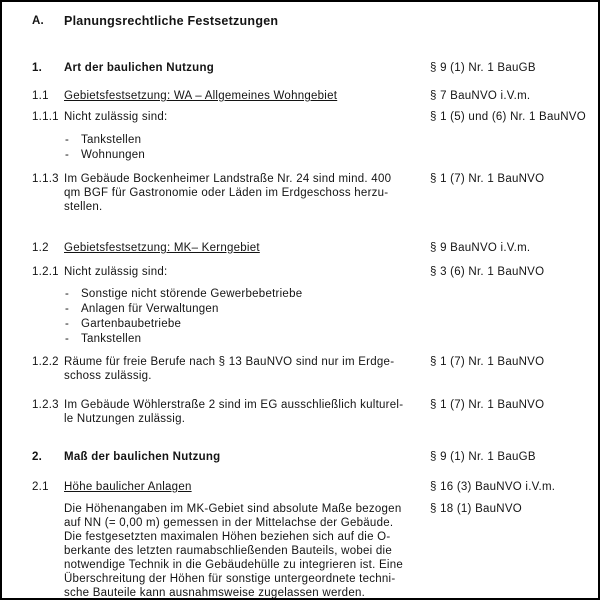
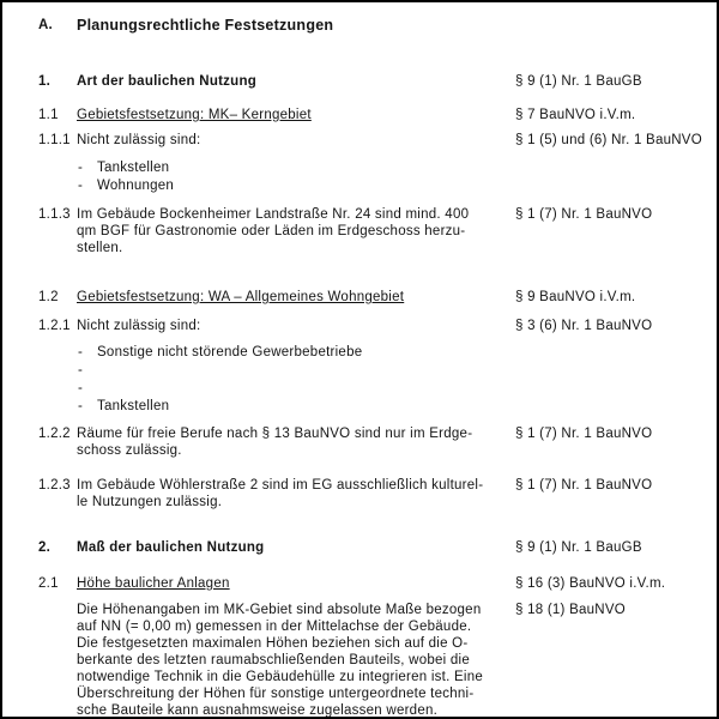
  A.
  Planungsrechtliche Festsetzungen
  1.
  Art der baulichen Nutzung
  § 9 (1) Nr. 1 BauGB
  1.1
- Gebietsfestsetzung: WA – Allgemeines Wohngebiet
+ Gebietsfestsetzung: MK– Kerngebiet
  § 7 BauNVO i.V.m.
  1.1.1
  Nicht zulässig sind:
  § 1 (5) und (6) Nr. 1 BauNVO
  -
  Tankstellen
  -
  Wohnungen
  1.1.3
  Im Gebäude Bockenheimer Landstraße Nr. 24 sind mind. 400
  qm BGF für Gastronomie oder Läden im Erdgeschoss herzu-
  stellen.
  § 1 (7) Nr. 1 BauNVO
  1.2
- Gebietsfestsetzung: MK– Kerngebiet
+ Gebietsfestsetzung: WA – Allgemeines Wohngebiet
  § 9 BauNVO i.V.m.
  1.2.1
  Nicht zulässig sind:
  § 3 (6) Nr. 1 BauNVO
  -
  Sonstige nicht störende Gewerbebetriebe
  -
- Anlagen für Verwaltungen
  -
- Gartenbaubetriebe
  -
  Tankstellen
  1.2.2
  Räume für freie Berufe nach § 13 BauNVO sind nur im Erdge-
  schoss zulässig.
  § 1 (7) Nr. 1 BauNVO
  1.2.3
  Im Gebäude Wöhlerstraße 2 sind im EG ausschließlich kulturel-
  le Nutzungen zulässig.
  § 1 (7) Nr. 1 BauNVO
  2.
  Maß der baulichen Nutzung
  § 9 (1) Nr. 1 BauGB
  2.1
  Höhe baulicher Anlagen
  § 16 (3) BauNVO i.V.m.
  Die Höhenangaben im MK-Gebiet sind absolute Maße bezogen
  auf NN (= 0,00 m) gemessen in der Mittelachse der Gebäude.
  Die festgesetzten maximalen Höhen beziehen sich auf die O-
  berkante des letzten raumabschließenden Bauteils, wobei die
  notwendige Technik in die Gebäudehülle zu integrieren ist. Eine
  Überschreitung der Höhen für sonstige untergeordnete techni-
  sche Bauteile kann ausnahmsweise zugelassen werden.
  § 18 (1) BauNVO
